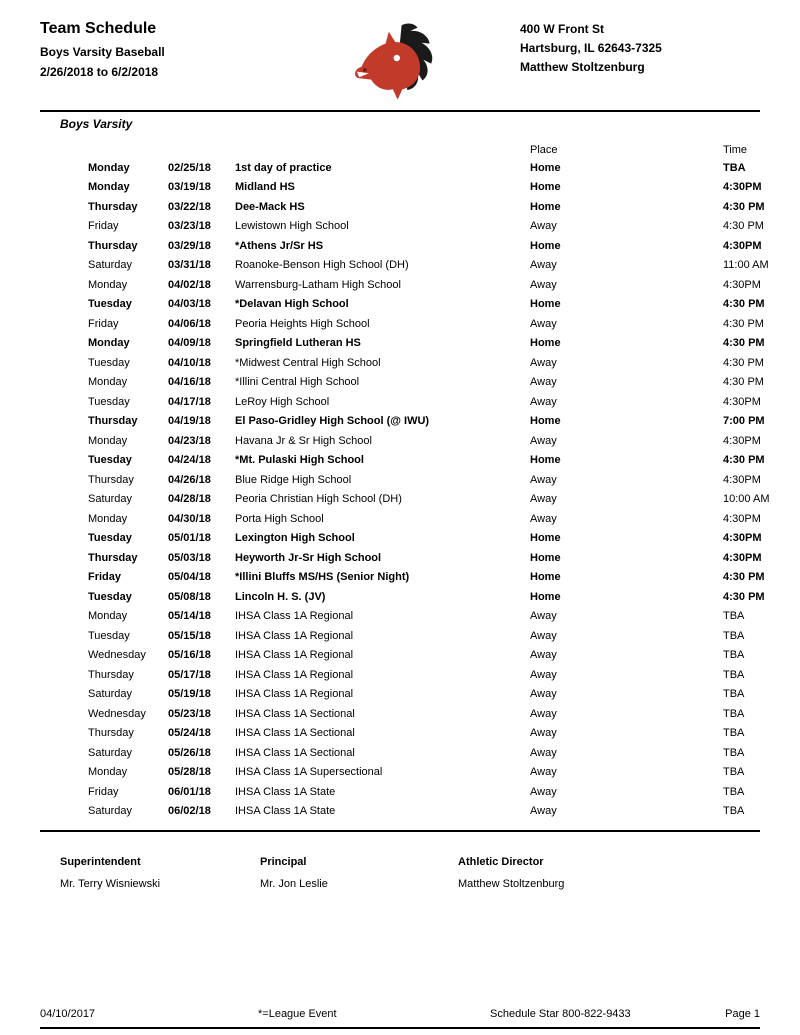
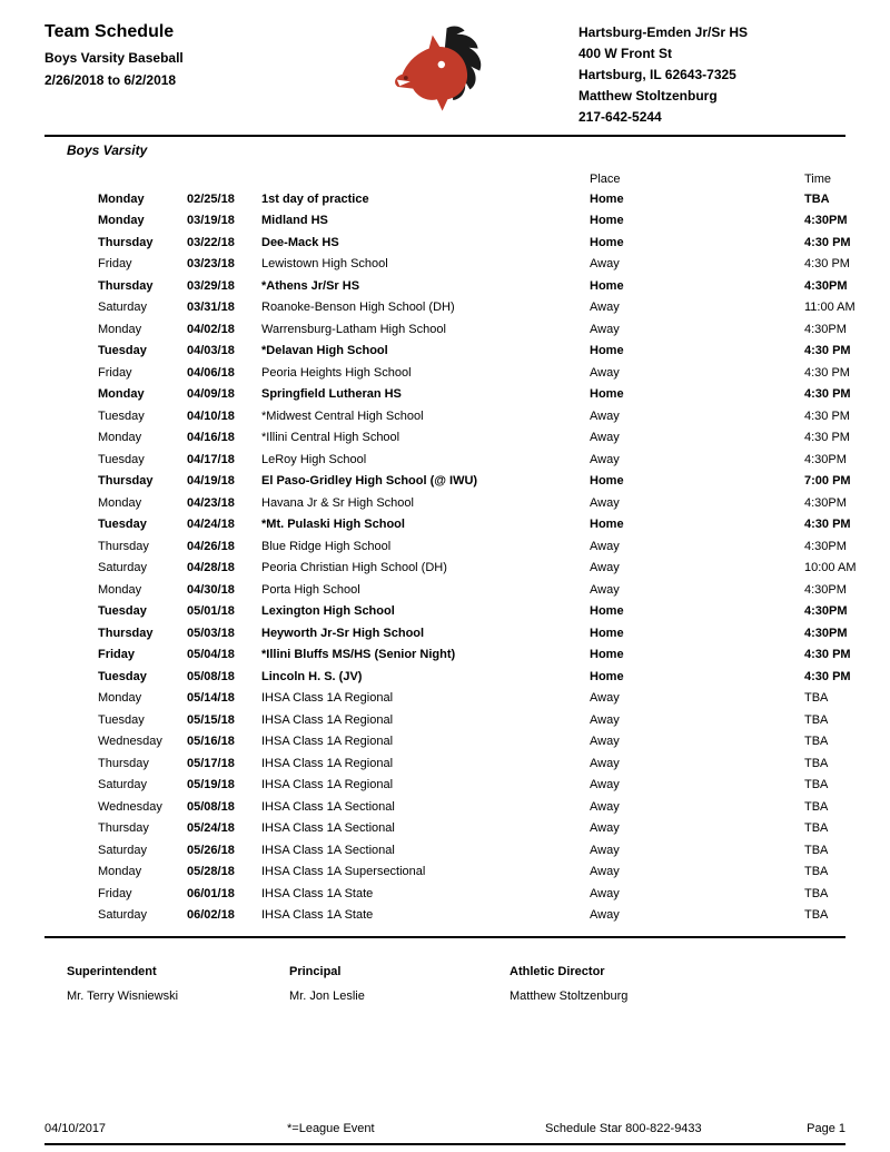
  Team Schedule
  Boys Varsity Baseball
  2/26/2018 to 6/2/2018
+ Hartsburg-Emden Jr/Sr HS
  400 W Front St
  Hartsburg, IL 62643-7325
  Matthew Stoltzenburg
+ 217-642-5244
  Boys Varsity
  			Place	Time
  Monday	02/25/18	1st day of practice	Home	TBA
  Monday	03/19/18	Midland HS	Home	4:30PM
  Thursday	03/22/18	Dee-Mack HS	Home	4:30 PM
  Friday	03/23/18	Lewistown High School	Away	4:30 PM
  Thursday	03/29/18	*Athens Jr/Sr HS	Home	4:30PM
  Saturday	03/31/18	Roanoke-Benson High School (DH)	Away	11:00 AM
  Monday	04/02/18	Warrensburg-Latham High School	Away	4:30PM
  Tuesday	04/03/18	*Delavan High School	Home	4:30 PM
  Friday	04/06/18	Peoria Heights High School	Away	4:30 PM
  Monday	04/09/18	Springfield Lutheran HS	Home	4:30 PM
  Tuesday	04/10/18	*Midwest Central High School	Away	4:30 PM
  Monday	04/16/18	*Illini Central High School	Away	4:30 PM
  Tuesday	04/17/18	LeRoy High School	Away	4:30PM
  Thursday	04/19/18	El Paso-Gridley High School (@ IWU)	Home	7:00 PM
  Monday	04/23/18	Havana Jr & Sr High School	Away	4:30PM
  Tuesday	04/24/18	*Mt. Pulaski High School	Home	4:30 PM
  Thursday	04/26/18	Blue Ridge High School	Away	4:30PM
  Saturday	04/28/18	Peoria Christian High School (DH)	Away	10:00 AM
  Monday	04/30/18	Porta High School	Away	4:30PM
  Tuesday	05/01/18	Lexington High School	Home	4:30PM
  Thursday	05/03/18	Heyworth Jr-Sr High School	Home	4:30PM
  Friday	05/04/18	*Illini Bluffs MS/HS (Senior Night)	Home	4:30 PM
  Tuesday	05/08/18	Lincoln H. S. (JV)	Home	4:30 PM
  Monday	05/14/18	IHSA Class 1A Regional	Away	TBA
  Tuesday	05/15/18	IHSA Class 1A Regional	Away	TBA
  Wednesday	05/16/18	IHSA Class 1A Regional	Away	TBA
  Thursday	05/17/18	IHSA Class 1A Regional	Away	TBA
  Saturday	05/19/18	IHSA Class 1A Regional	Away	TBA
- Wednesday	05/23/18	IHSA Class 1A Sectional	Away	TBA
+ Wednesday	05/08/18	IHSA Class 1A Sectional	Away	TBA
  Thursday	05/24/18	IHSA Class 1A Sectional	Away	TBA
  Saturday	05/26/18	IHSA Class 1A Sectional	Away	TBA
  Monday	05/28/18	IHSA Class 1A Supersectional	Away	TBA
  Friday	06/01/18	IHSA Class 1A State	Away	TBA
  Saturday	06/02/18	IHSA Class 1A State	Away	TBA
  Superintendent
  Mr. Terry Wisniewski
  Principal
  Mr. Jon Leslie
  Athletic Director
  Matthew Stoltzenburg
  04/10/2017
  *=League Event
  Schedule Star 800-822-9433
  Page 1
